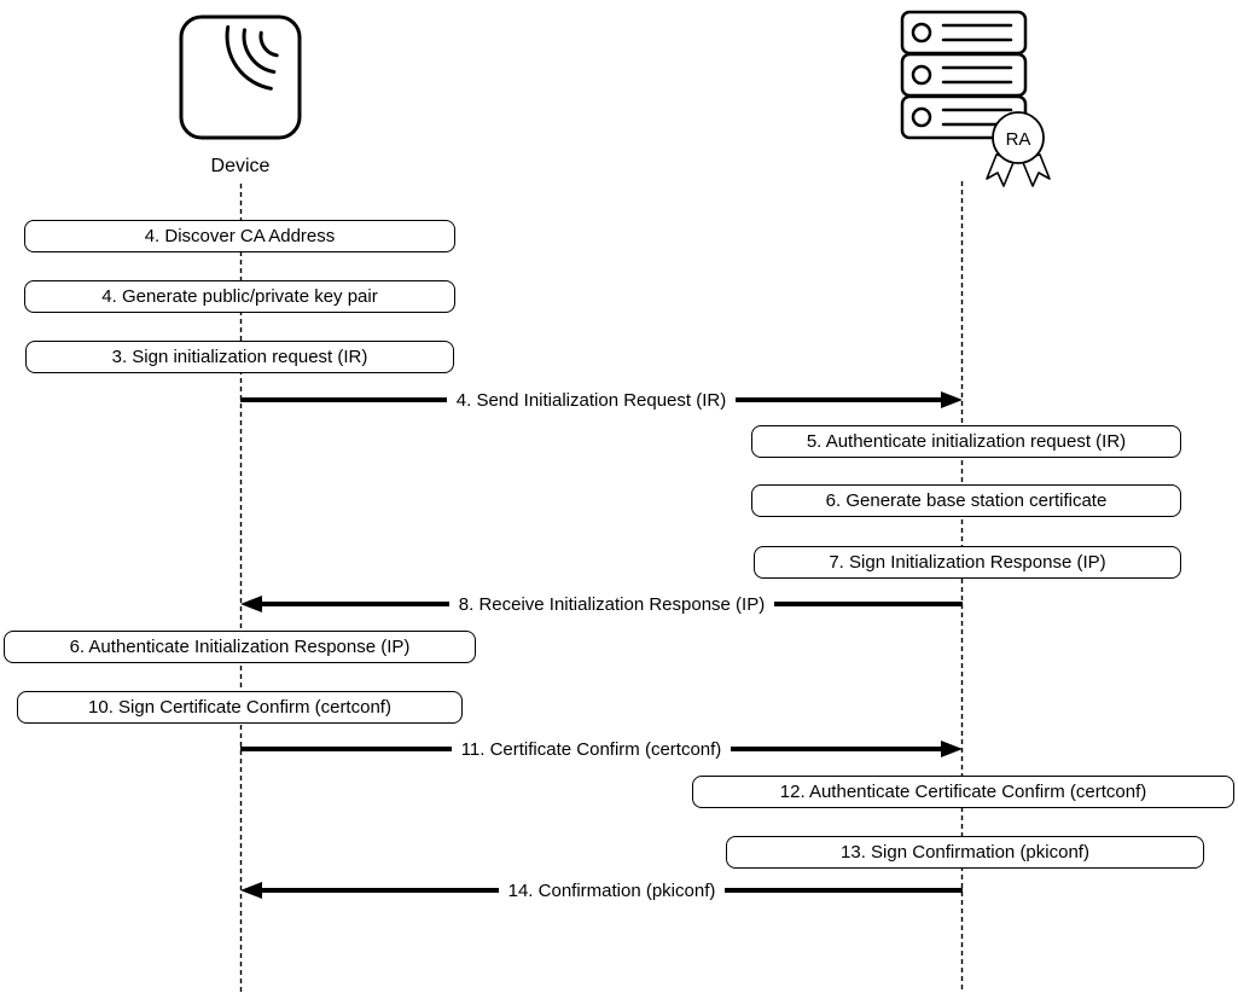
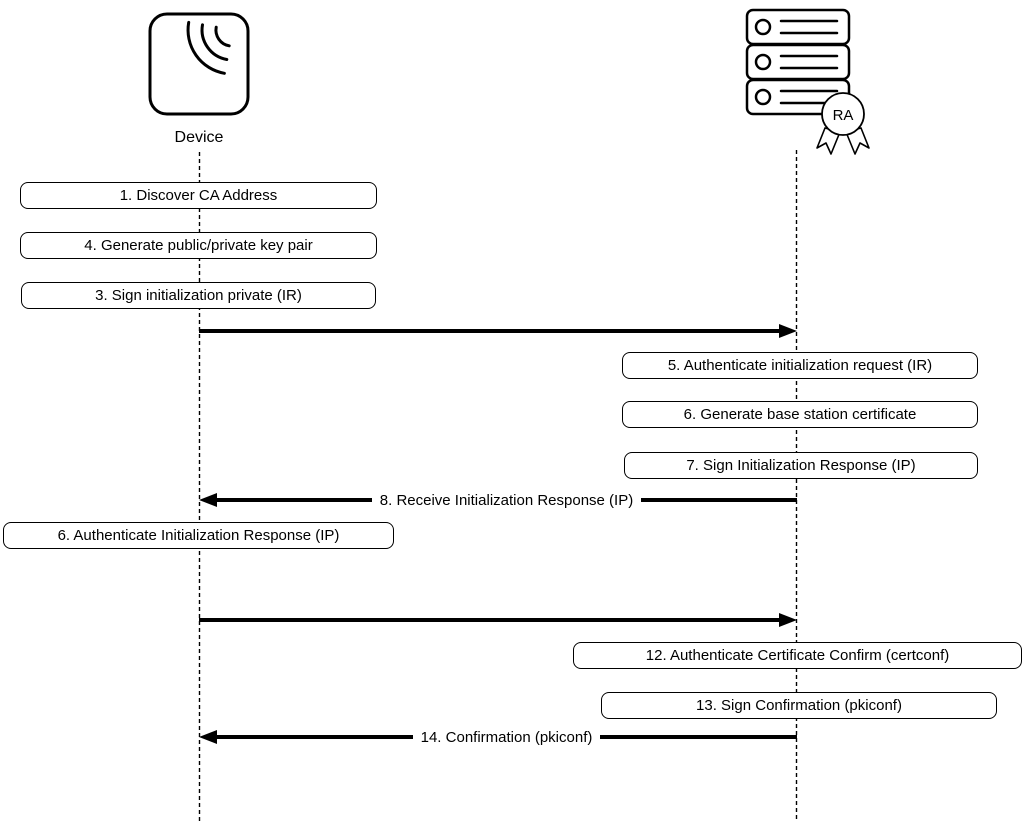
  Device
  RA
- 4. Discover CA Address
+ 1. Discover CA Address
  4. Generate public/private key pair
- 3. Sign initialization request (IR)
+ 3. Sign initialization private (IR)
- 4. Send Initialization Request (IR)
  5. Authenticate initialization request (IR)
  6. Generate base station certificate
  7. Sign Initialization Response (IP)
  8. Receive Initialization Response (IP)
  6. Authenticate Initialization Response (IP)
- 10. Sign Certificate Confirm (certconf)
- 11. Certificate Confirm (certconf)
  12. Authenticate Certificate Confirm (certconf)
  13. Sign Confirmation (pkiconf)
  14. Confirmation (pkiconf)
